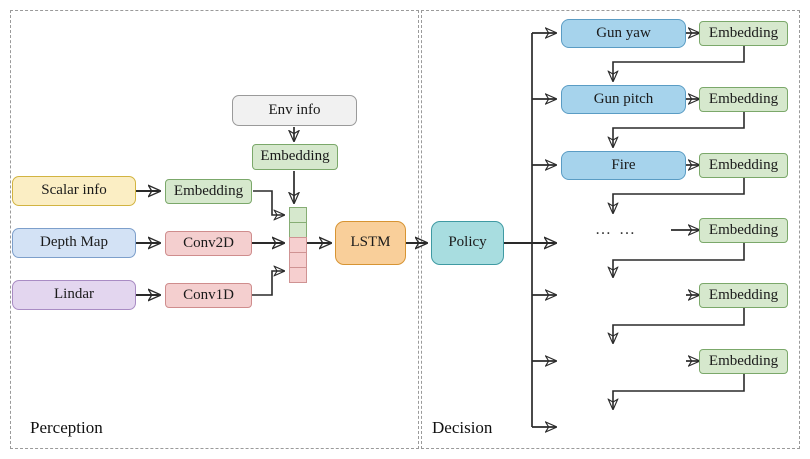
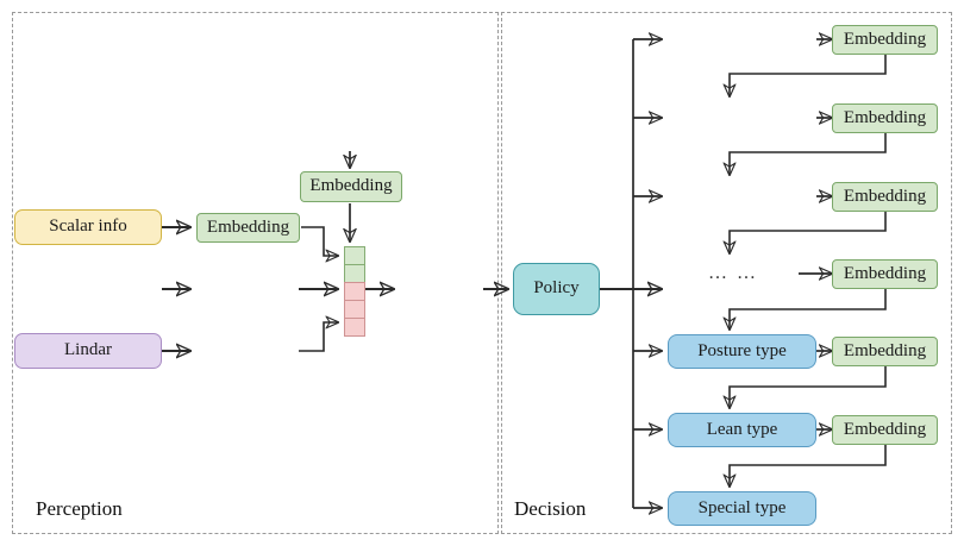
  Perception
  Decision
- Env info
  Embedding
  Scalar info
- Depth Map
  Lindar
  Embedding
- Conv2D
- Conv1D
- LSTM
  Policy
- Gun yaw
- Gun pitch
- Fire
  … …
+ Posture type
+ Lean type
+ Special type
  Embedding
  Embedding
  Embedding
  Embedding
  Embedding
  Embedding
